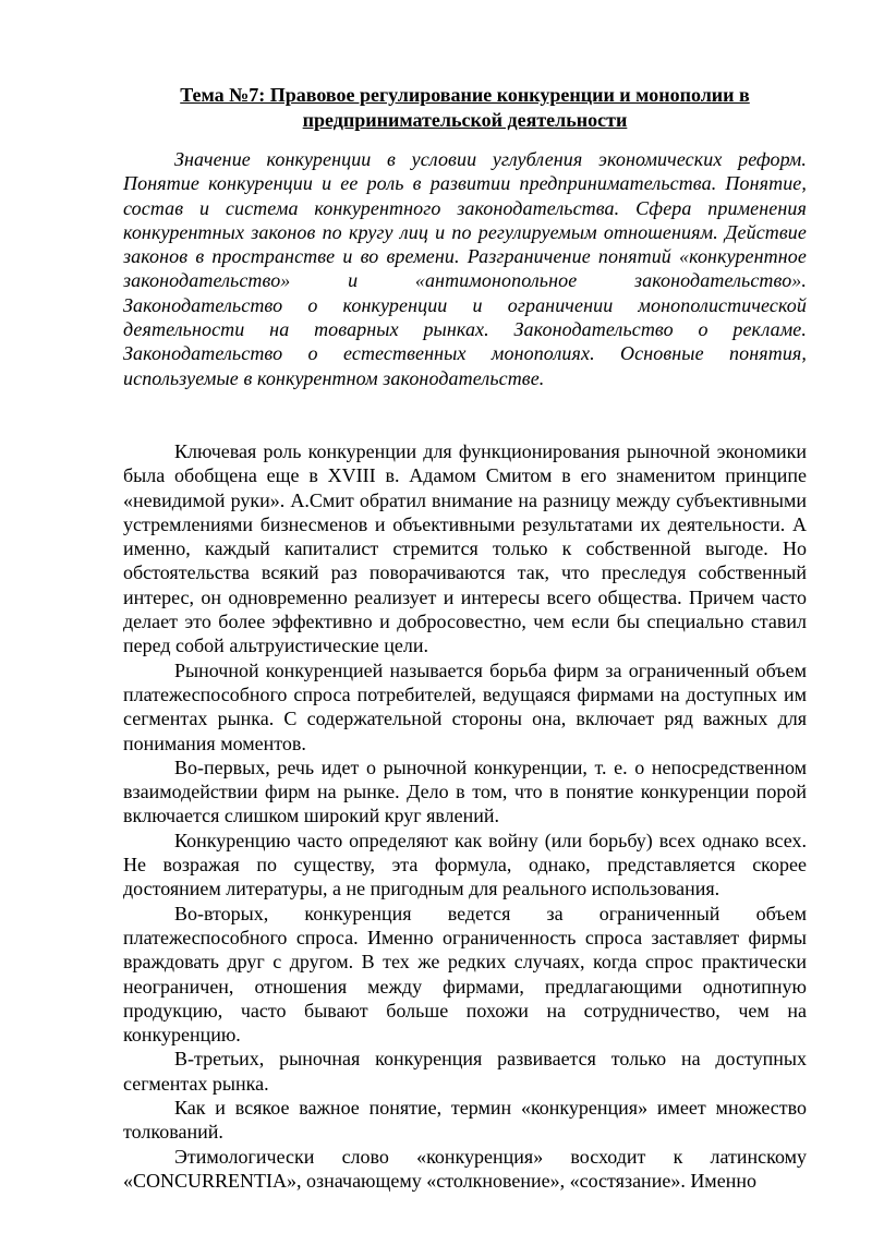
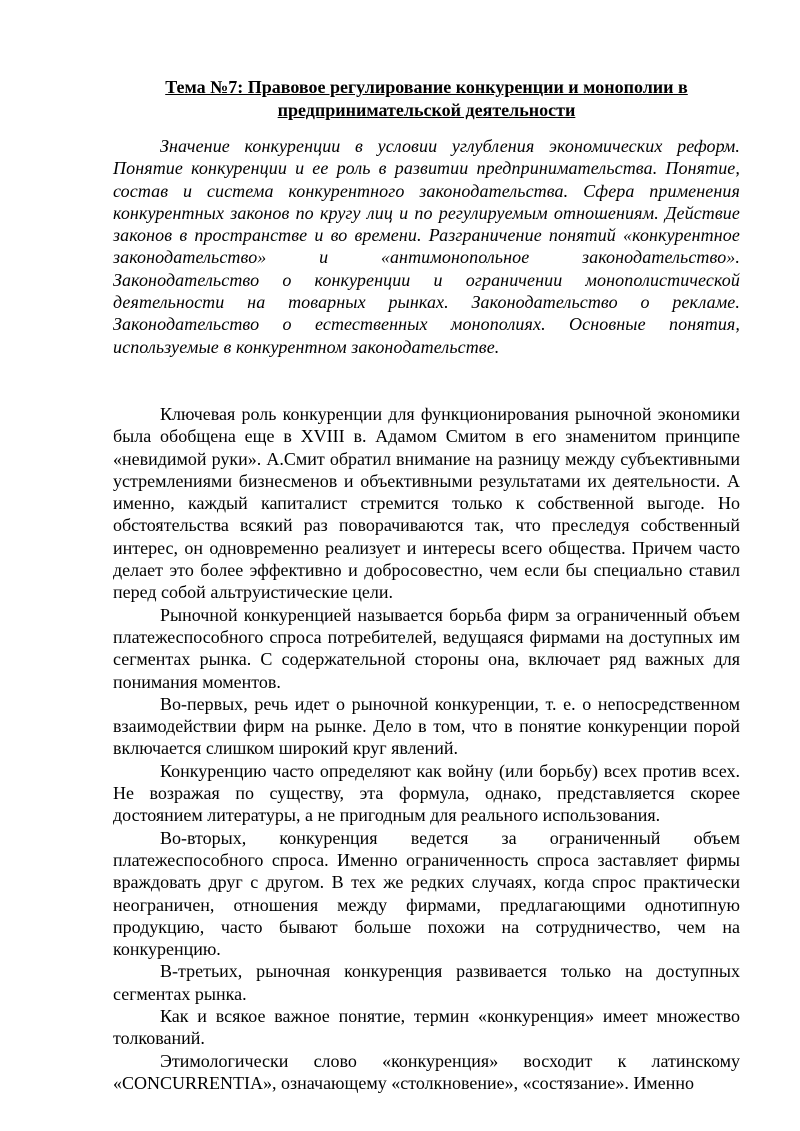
  Тема №7: Правовое регулирование конкуренции и монополии в предпринимательской деятельности
  Значение конкуренции в условии углубления экономических реформ. Понятие конкуренции и ее роль в развитии предпринимательства. Понятие, состав и система конкурентного законодательства. Сфера применения конкурентных законов по кругу лиц и по регулируемым отношениям. Действие законов в пространстве и во времени. Разграничение понятий «конкурентное законодательство» и «антимонопольное законодательство». Законодательство о конкуренции и ограничении монополистической деятельности на товарных рынках. Законодательство о рекламе. Законодательство о естественных монополиях. Основные понятия, используемые в конкурентном законодательстве.
  Ключевая роль конкуренции для функционирования рыночной экономики была обобщена еще в XVIII в. Адамом Смитом в его знаменитом принципе «невидимой руки». А.Смит обратил внимание на разницу между субъективными устремлениями бизнесменов и объективными результатами их деятельности. А именно, каждый капиталист стремится только к собственной выгоде. Но обстоятельства всякий раз поворачиваются так, что преследуя собственный интерес, он одновременно реализует и интересы всего общества. Причем часто делает это более эффективно и добросовестно, чем если бы специально ставил перед собой альтруистические цели.
  Рыночной конкуренцией называется борьба фирм за ограниченный объем платежеспособного спроса потребителей, ведущаяся фирмами на доступных им сегментах рынка. С содержательной стороны она, включает ряд важных для понимания моментов.
  Во-первых, речь идет о рыночной конкуренции, т. е. о непосредственном взаимодействии фирм на рынке. Дело в том, что в понятие конкуренции порой включается слишком широкий круг явлений.
- Конкуренцию часто определяют как войну (или борьбу) всех однако всех. Не возражая по существу, эта формула, однако, представляется скорее достоянием литературы, а не пригодным для реального использования.
+ Конкуренцию часто определяют как войну (или борьбу) всех против всех. Не возражая по существу, эта формула, однако, представляется скорее достоянием литературы, а не пригодным для реального использования.
  Во-вторых, конкуренция ведется за ограниченный объем платежеспособного спроса. Именно ограниченность спроса заставляет фирмы враждовать друг с другом. В тех же редких случаях, когда спрос практически неограничен, отношения между фирмами, предлагающими однотипную продукцию, часто бывают больше похожи на сотрудничество, чем на конкуренцию.
  В-третьих, рыночная конкуренция развивается только на доступных сегментах рынка.
  Как и всякое важное понятие, термин «конкуренция» имеет множество толкований.
  Этимологически слово «конкуренция» восходит к латинскому «CONCURRENTIA», означающему «столкновение», «состязание». Именно
